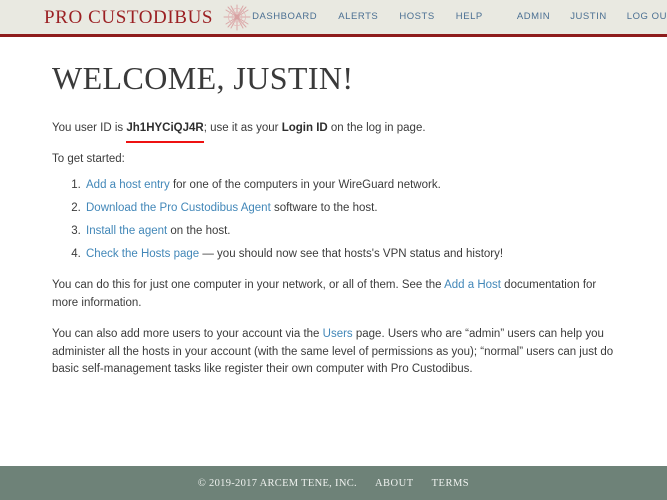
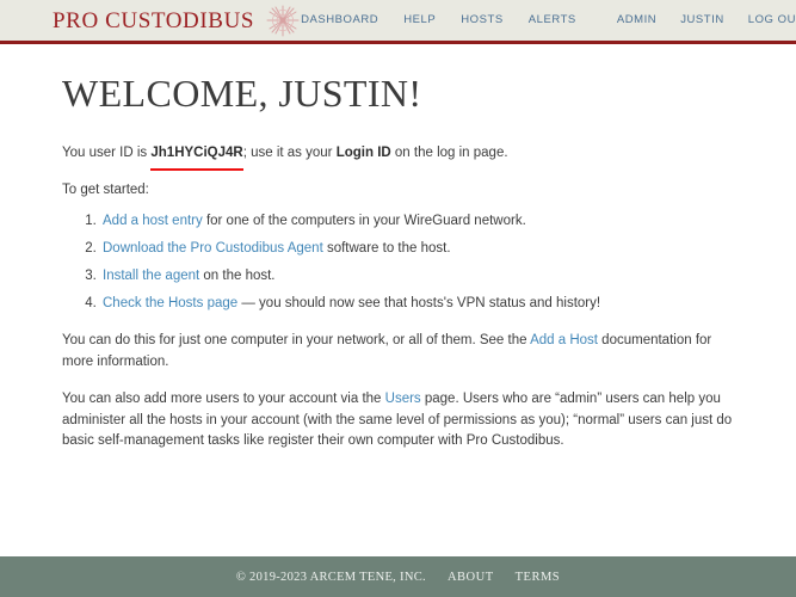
  PRO CUSTODIBUS
  DASHBOARD
- ALERTS
+ HELP
  HOSTS
- HELP
+ ALERTS
  ADMIN
  JUSTIN
  LOG OU
  WELCOME, JUSTIN!
  You user ID is Jh1HYCiQJ4R; use it as your Login ID on the log in page.
  To get started:
  Add a host entry for one of the computers in your WireGuard network.
  Download the Pro Custodibus Agent software to the host.
  Install the agent on the host.
  Check the Hosts page — you should now see that hosts's VPN status and history!
  You can do this for just one computer in your network, or all of them. See the Add a Host documentation for more information.
  You can also add more users to your account via the Users page. Users who are “admin” users can help you administer all the hosts in your account (with the same level of permissions as you); “normal” users can just do basic self-management tasks like register their own computer with Pro Custodibus.
- © 2019-2017 ARCEM TENE, INC.
+ © 2019-2023 ARCEM TENE, INC.
  ABOUT
  TERMS
